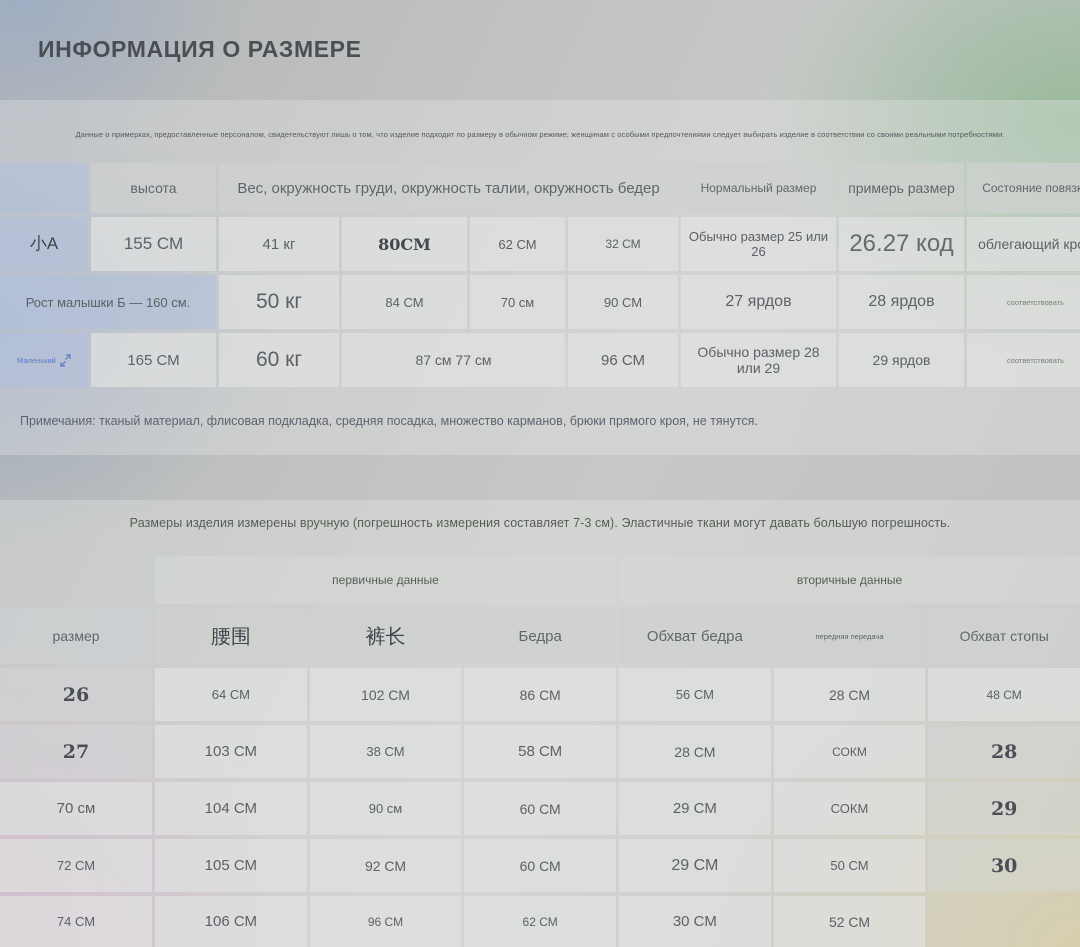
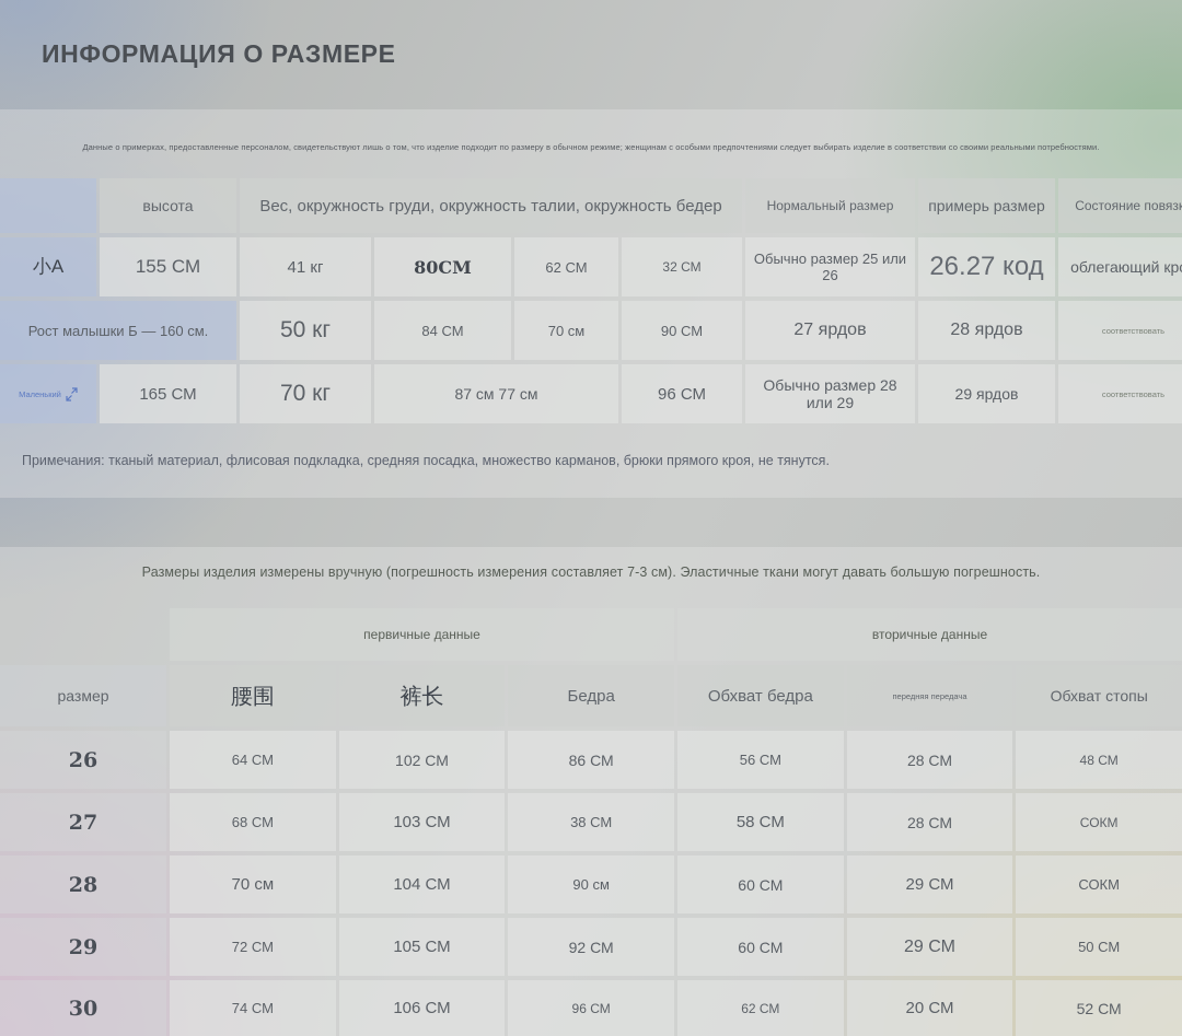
  ИНФОРМАЦИЯ О РАЗМЕРЕ
  Данные о примерках, предоставленные персоналом, свидетельствуют лишь о том, что изделие подходит по размеру в обычном режиме; женщинам с особыми предпочтениями следует выбирать изделие в соответствии со своими реальными потребностями.
  высота
  Вес, окружность груди, окружность талии, окружность бедер
  Нормальный размер
  примерь размер
  Состояние повязк
  小A
  155 СМ
  41 кг
  80СМ
  62 СМ
  32 СМ
  Обычно размер 25 или 26
  26.27 код
  облегающий кр
  Рост малышки Б — 160 см.
  50 кг
  84 СМ
  70 см
  90 СМ
  27 ярдов
  28 ярдов
  соответствовать
  Маленький
  165 СМ
- 60 кг
+ 70 кг
  87 см 77 см
  96 СМ
  Обычно размер 28 или 29
  29 ярдов
  соответствовать
  Примечания: тканый материал, флисовая подкладка, средняя посадка, множество карманов, брюки прямого кроя, не тянутся.
  Размеры изделия измерены вручную (погрешность измерения составляет 7-3 см). Эластичные ткани могут давать большую погрешность.
  первичные данные
  вторичные данные
  размер
  腰围
  裤长
  Бедра
  Обхват бедра
  передняя передача
  Обхват стопы
  26
  64 СМ
  102 СМ
  86 СМ
  56 СМ
  28 СМ
  48 СМ
  27
+ 68 СМ
  103 СМ
  38 СМ
  58 СМ
  28 СМ
  СОКМ
  28
  70 см
  104 СМ
  90 см
  60 СМ
  29 СМ
  СОКМ
  29
  72 СМ
  105 СМ
  92 СМ
  60 СМ
  29 СМ
  50 СМ
  30
  74 СМ
  106 СМ
  96 СМ
  62 СМ
- 30 СМ
+ 20 СМ
  52 СМ
